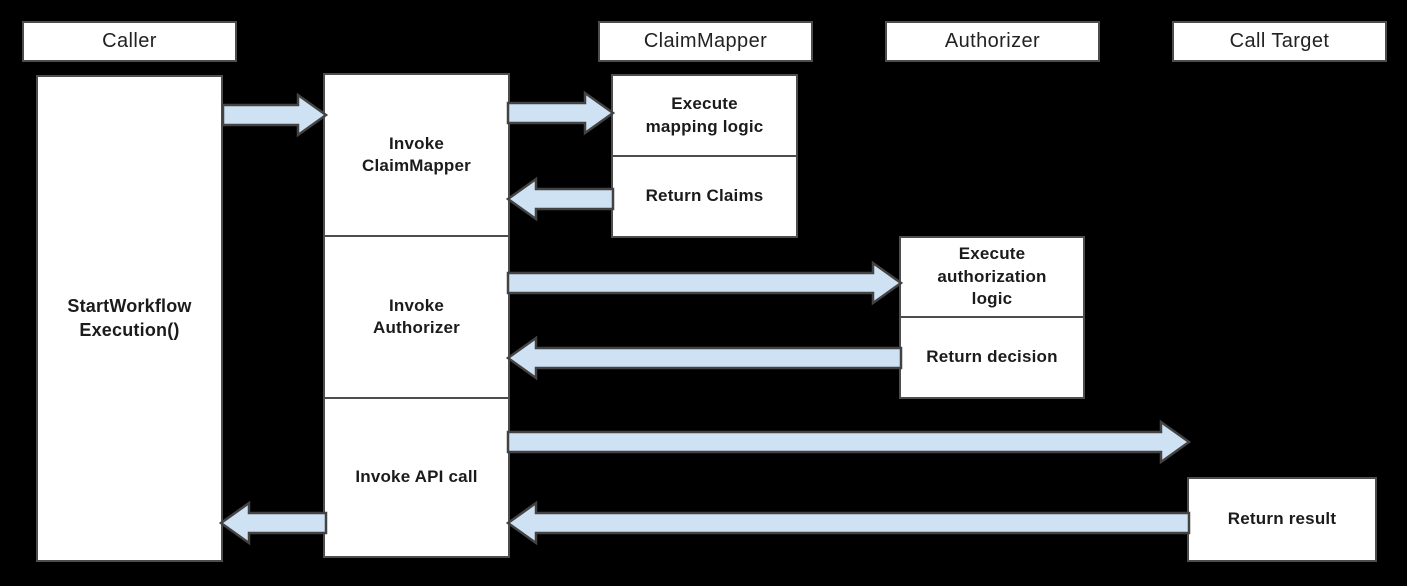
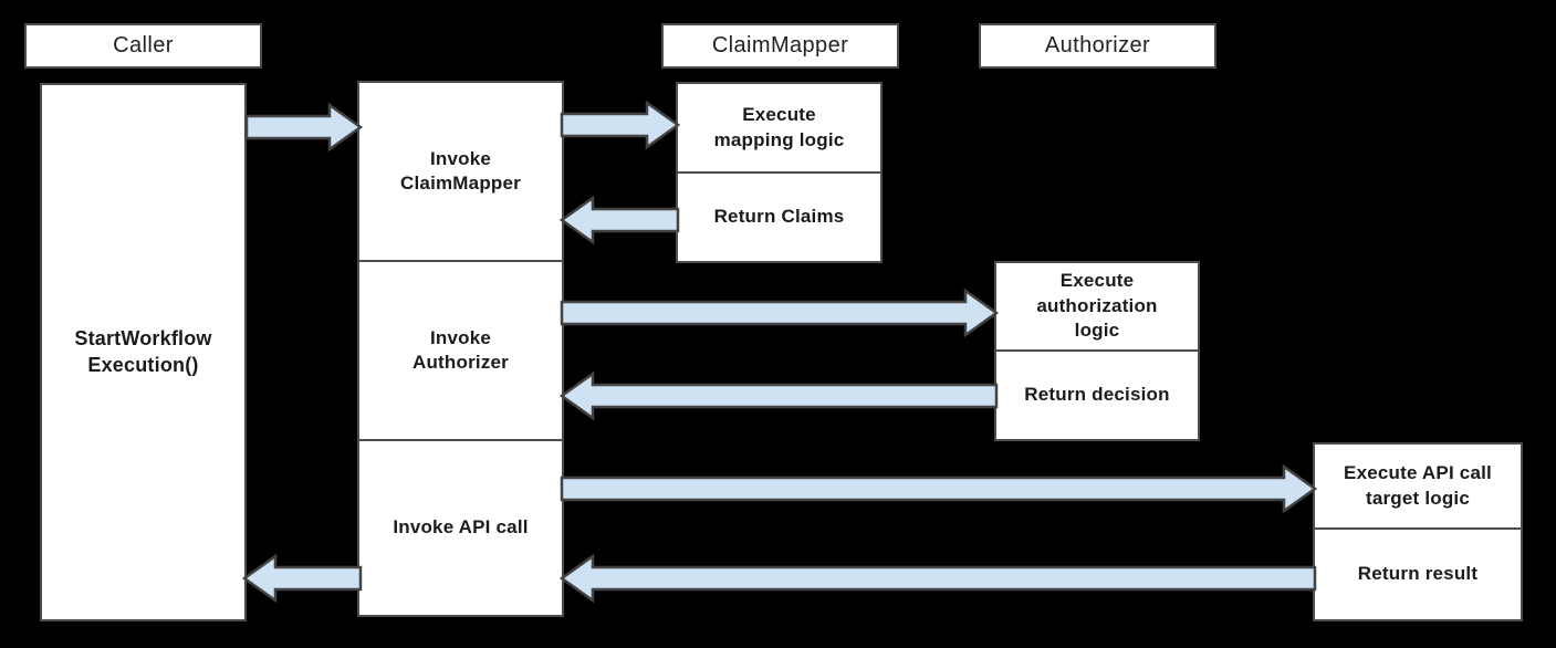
  Caller
  ClaimMapper
  Authorizer
- Call Target
  StartWorkflow
  Execution()
  Invoke
  ClaimMapper
  Invoke
  Authorizer
  Invoke API call
  Execute
  mapping logic
  Return Claims
  Execute
  authorization
  logic
  Return decision
+ Execute API call
+ target logic
  Return result
